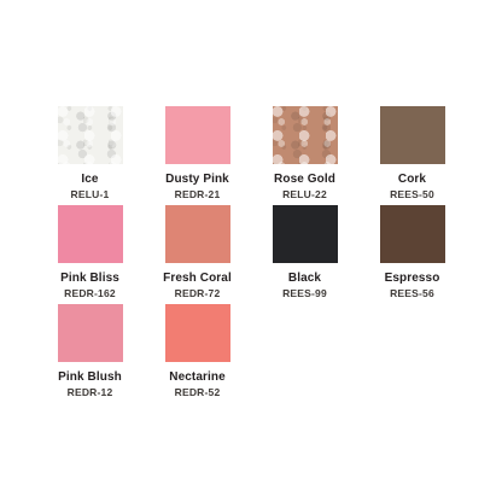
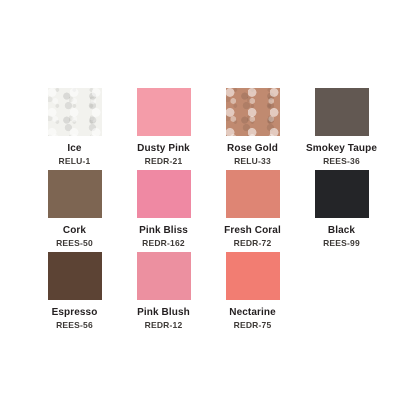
  Ice
  RELU-1
  Dusty Pink
  REDR-21
  Rose Gold
- RELU-22
+ RELU-33
+ Smokey Taupe
+ REES-36
  Cork
  REES-50
  Pink Bliss
  REDR-162
  Fresh Coral
  REDR-72
  Black
  REES-99
  Espresso
  REES-56
  Pink Blush
  REDR-12
  Nectarine
- REDR-52
+ REDR-75
